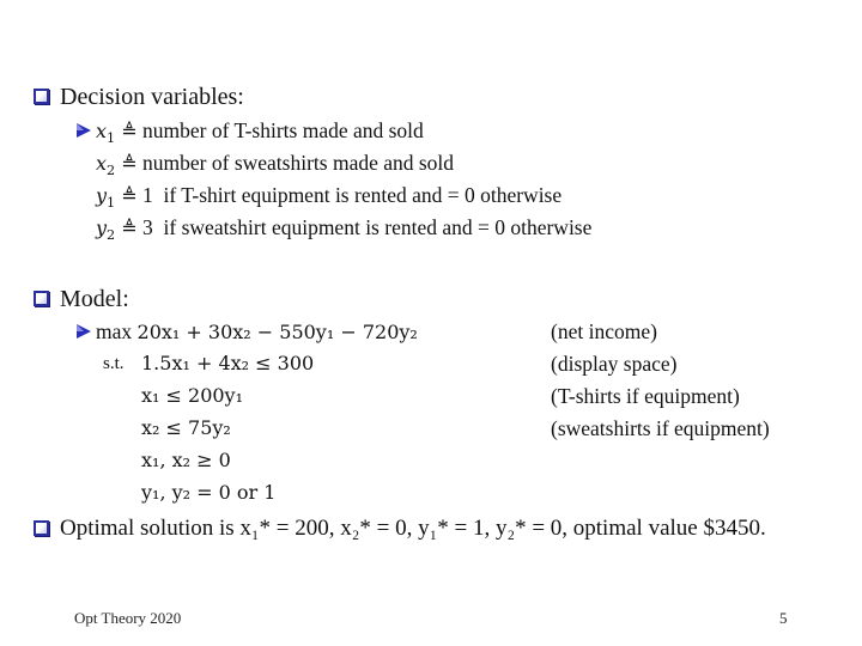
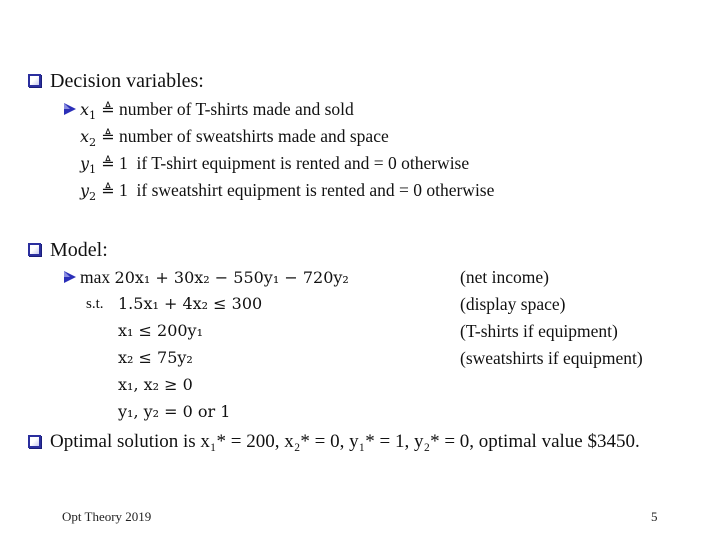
  Decision variables:
  x1 ≜ number of T-shirts made and sold
- x2 ≜ number of sweatshirts made and sold
+ x2 ≜ number of sweatshirts made and space
  y1 ≜ 1 if T-shirt equipment is rented and = 0 otherwise
- y2 ≜ 3 if sweatshirt equipment is rented and = 0 otherwise
+ y2 ≜ 1 if sweatshirt equipment is rented and = 0 otherwise
  Model:
  max 20x₁ + 30x₂ − 550y₁ − 720y₂
  (net income)
  s.t.
  1.5x₁ + 4x₂ ≤ 300
  (display space)
  x₁ ≤ 200y₁
  (T-shirts if equipment)
  x₂ ≤ 75y₂
  (sweatshirts if equipment)
  x₁, x₂ ≥ 0
  y₁, y₂ = 0 or 1
  Optimal solution is x₁* = 200, x₂* = 0, y₁* = 1, y₂* = 0, optimal value $3450.
- Opt Theory 2020
+ Opt Theory 2019
  5
